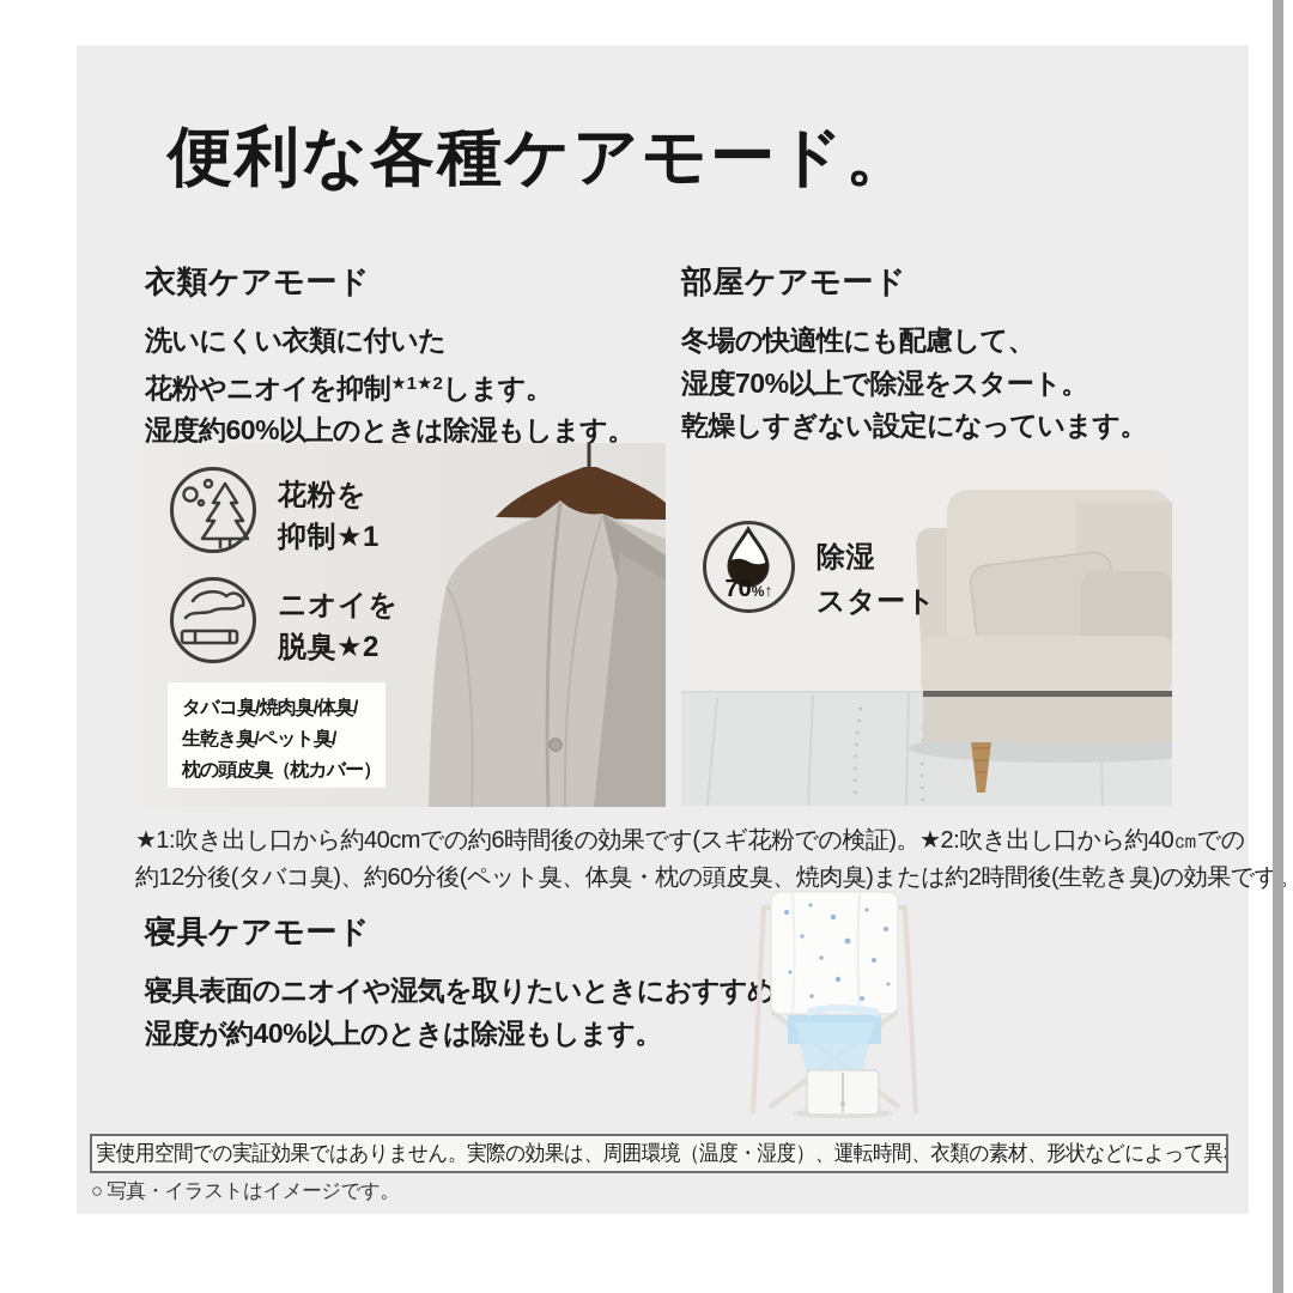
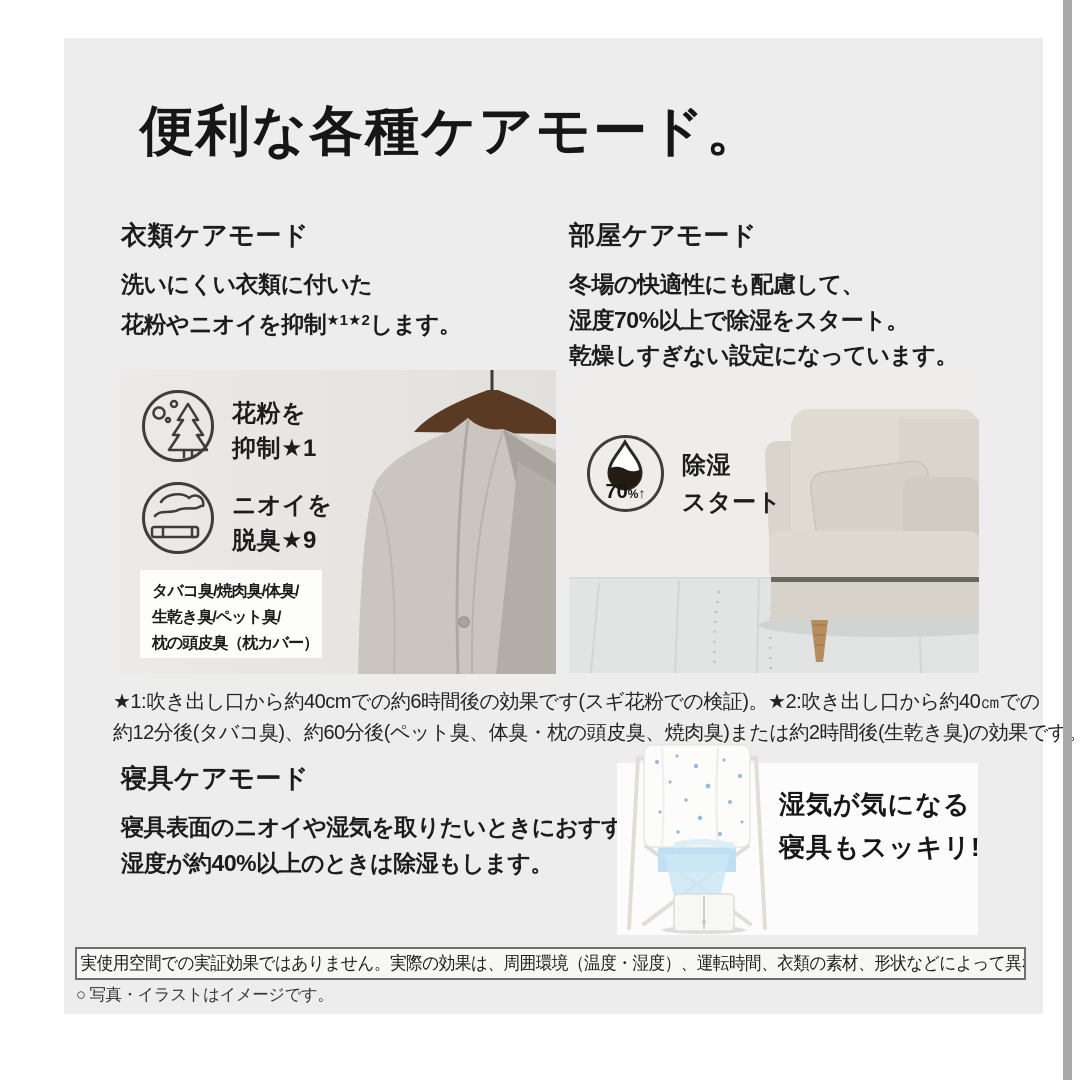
  便利な各種ケアモード。
  衣類ケアモード
  洗いにくい衣類に付いた
  花粉やニオイを抑制★1★2します。
- 湿度約60%以上のときは除湿もします。
  部屋ケアモード
  冬場の快適性にも配慮して、
  湿度70%以上で除湿をスタート。
  乾燥しすぎない設定になっています。
  花粉を
  抑制★1
  ニオイを
- 脱臭★2
+ 脱臭★9
  タバコ臭/焼肉臭/体臭/
  生乾き臭/ペット臭/
  枕の頭皮臭（枕カバー）
  70%↑
  除湿
  スタート
  ★1:吹き出し口から約40cmでの約6時間後の効果です(スギ花粉での検証)。★2:吹き出し口から約40㎝での
  約12分後(タバコ臭)、約60分後(ペット臭、体臭・枕の頭皮臭、焼肉臭)または約2時間後(生乾き臭)の効果です。
  寝具ケアモード
  寝具表面のニオイや湿気を取りたいときにおすす
  湿度が約40%以上のときは除湿もします。
+ 湿気が気になる
+ 寝具もスッキリ!
  実使用空間での実証効果ではありません。実際の効果は、周囲環境（温度・湿度）、運転時間、衣類の素材、形状などによって異
  ○ 写真・イラストはイメージです。
